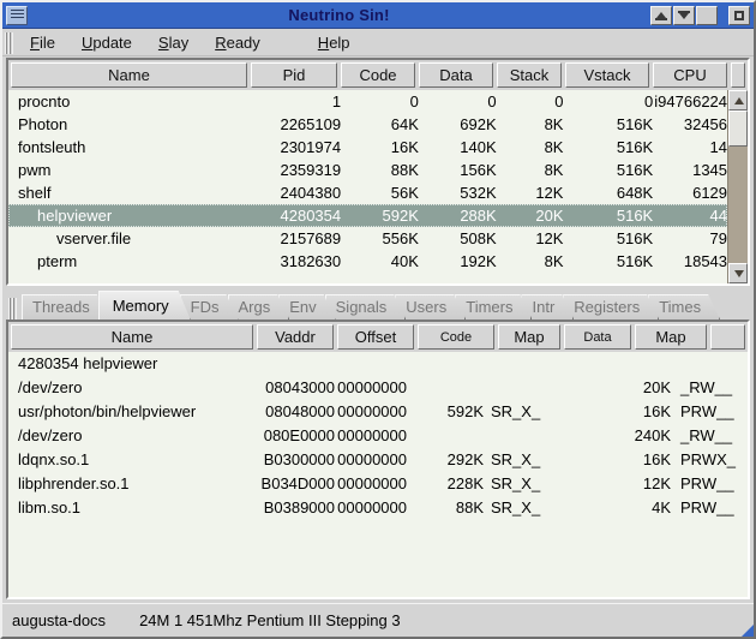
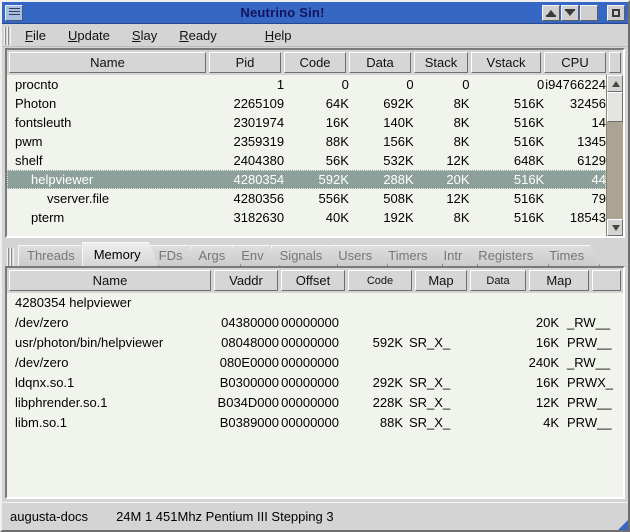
  Neutrino Sin!
  File
  Update
  Slay
  Ready
  Help
  Name
  Pid
  Code
  Data
  Stack
  Vstack
  CPU
  procnto
  1
  0
  0
  0
  0
  i94766224
  Photon
  2265109
  64K
  692K
  8K
  516K
  32456
  fontsleuth
  2301974
  16K
  140K
  8K
  516K
  14
  pwm
  2359319
  88K
  156K
  8K
  516K
  1345
  shelf
  2404380
  56K
  532K
  12K
  648K
  6129
  helpviewer
  4280354
  592K
  288K
  20K
  516K
  44
  vserver.file
- 2157689
+ 4280356
  556K
  508K
  12K
  516K
  79
  pterm
  3182630
  40K
  192K
  8K
  516K
  18543
  Threads
  Memory
  FDs
  Args
  Env
  Signals
  Users
  Timers
  Intr
  Registers
  Times
  Name
  Vaddr
  Offset
  Code
  Map
  Data
  Map
  4280354 helpviewer
  /dev/zero
- 08043000
+ 04380000
  00000000
  20K
  _RW__
  usr/photon/bin/helpviewer
  08048000
  00000000
  592K
  SR_X_
  16K
  PRW__
  /dev/zero
  080E0000
  00000000
  240K
  _RW__
  ldqnx.so.1
  B0300000
  00000000
  292K
  SR_X_
  16K
  PRWX_
  libphrender.so.1
  B034D000
  00000000
  228K
  SR_X_
  12K
  PRW__
  libm.so.1
  B0389000
  00000000
  88K
  SR_X_
  4K
  PRW__
  augusta-docs
  24M 1 451Mhz Pentium III Stepping 3
